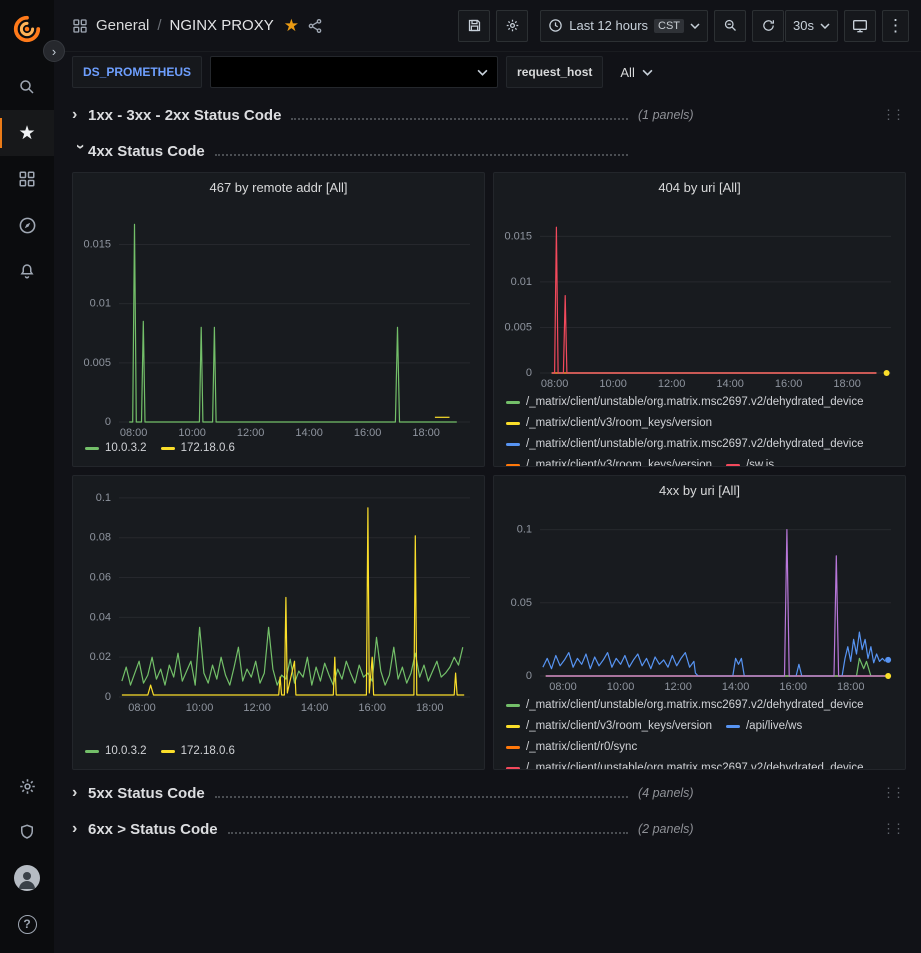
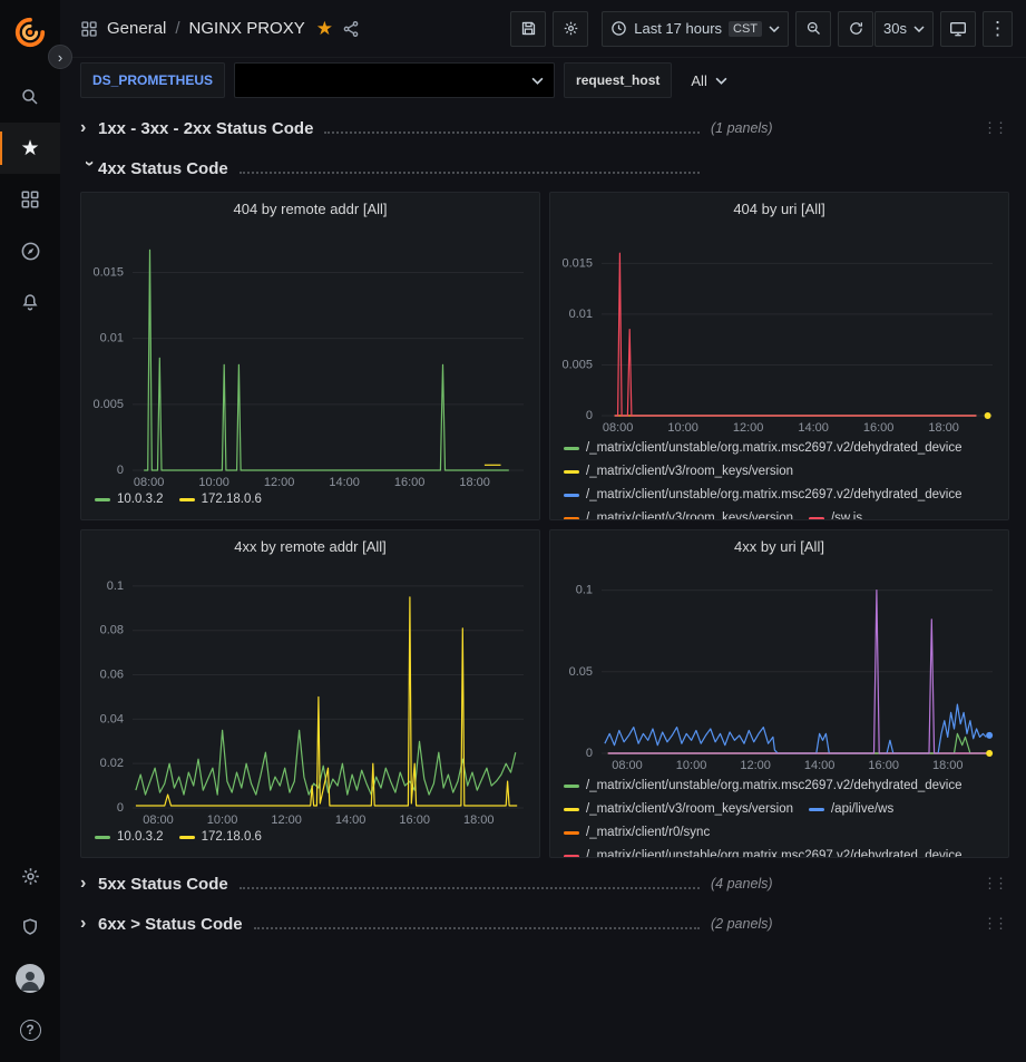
  ★
  ?
  ›
  General
  /
  NGINX PROXY
  ★
- Last 12 hours
+ Last 17 hours
  CST
  30s
  ⋮
  DS_PROMETHEUS
  request_host
  All
  ›
  1xx - 3xx - 2xx Status Code
  (1 panels)
  ⋮⋮
  4xx Status Code
- 467 by remote addr [All]
+ 404 by remote addr [All]
  0
  0.005
  0.01
  0.015
  08:00
  10:00
  12:00
  14:00
  16:00
  18:00
  10.0.3.2
  172.18.0.6
  404 by uri [All]
  0
  0.005
  0.01
  0.015
  08:00
  10:00
  12:00
  14:00
  16:00
  18:00
  /_matrix/client/unstable/org.matrix.msc2697.v2/dehydrated_device
  /_matrix/client/v3/room_keys/version
  /_matrix/client/unstable/org.matrix.msc2697.v2/dehydrated_device
  /_matrix/client/v3/room_keys/version
  /sw.js
+ 4xx by remote addr [All]
  0
  0.02
  0.04
  0.06
  0.08
  0.1
  08:00
  10:00
  12:00
  14:00
  16:00
  18:00
  10.0.3.2
  172.18.0.6
  4xx by uri [All]
  0
  0.05
  0.1
  08:00
  10:00
  12:00
  14:00
  16:00
  18:00
  /_matrix/client/unstable/org.matrix.msc2697.v2/dehydrated_device
  /_matrix/client/v3/room_keys/version
  /api/live/ws
  /_matrix/client/r0/sync
  /_matrix/client/unstable/org.matrix.msc2697.v2/dehydrated_device
  ›
  5xx Status Code
  (4 panels)
  ⋮⋮
  ›
  6xx > Status Code
  (2 panels)
  ⋮⋮
